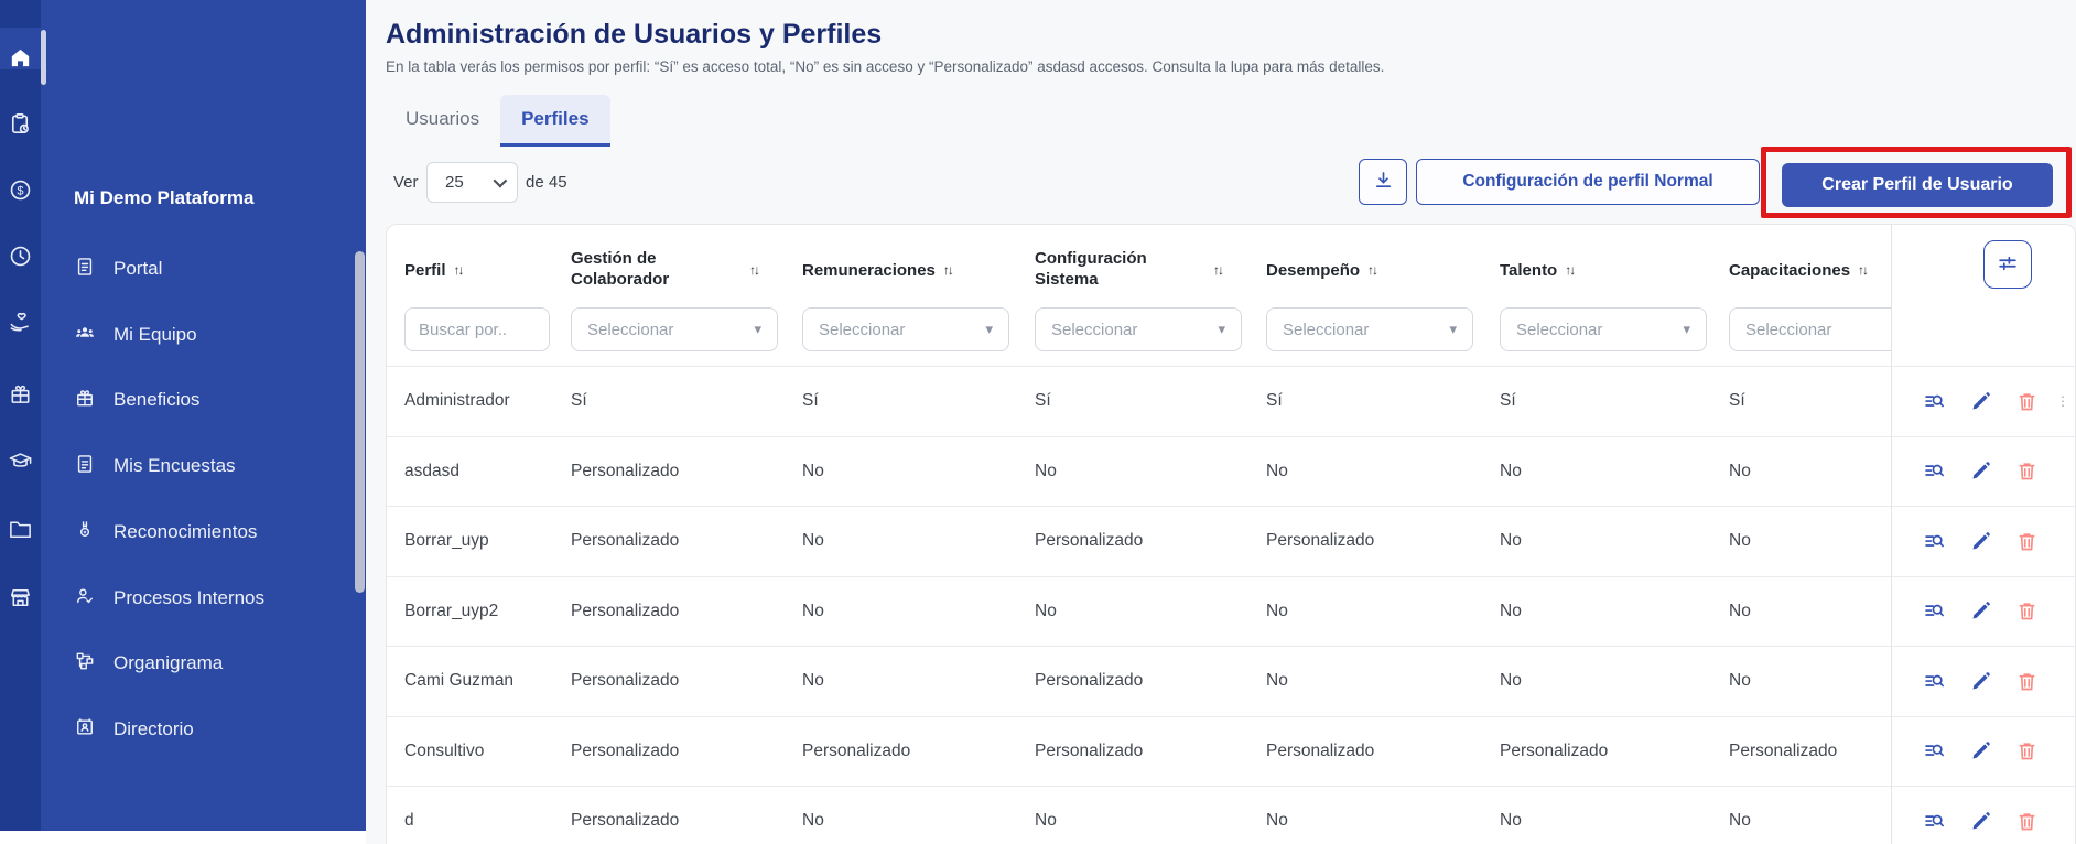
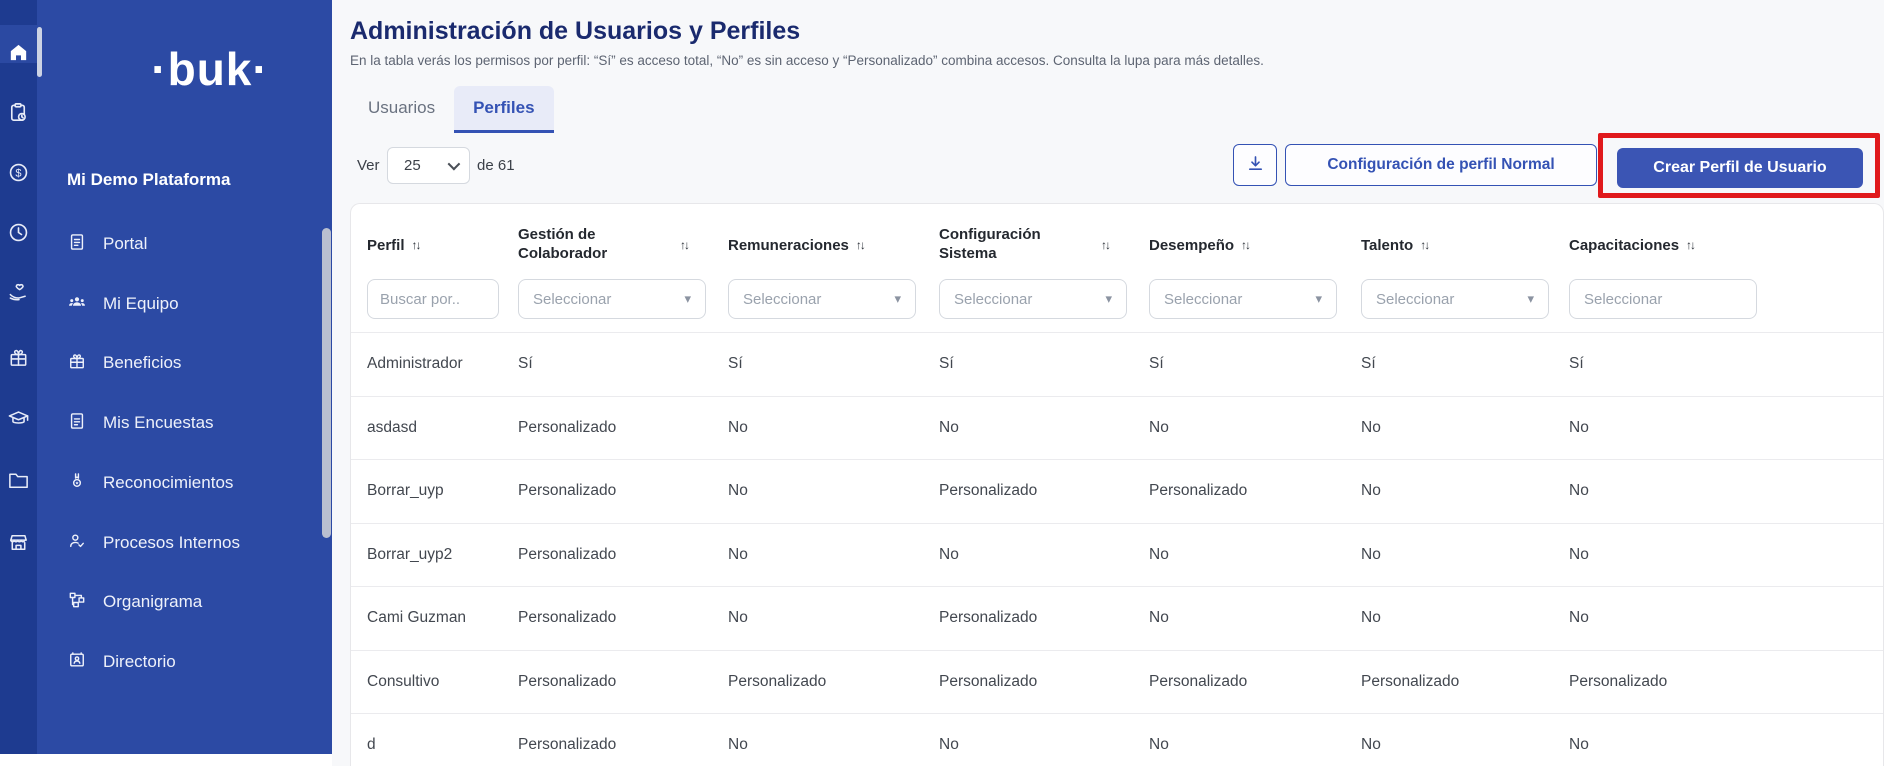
  $
+ ·buk·
  Mi Demo Plataforma
  Portal
  Mi Equipo
  Beneficios
  Mis Encuestas
  Reconocimientos
  Procesos Internos
  Organigrama
  Directorio
  Administración de Usuarios y Perfiles
- En la tabla verás los permisos por perfil: “Sí” es acceso total, “No” es sin acceso y “Personalizado” asdasd accesos. Consulta la lupa para más detalles.
+ En la tabla verás los permisos por perfil: “Sí” es acceso total, “No” es sin acceso y “Personalizado” combina accesos. Consulta la lupa para más detalles.
  Usuarios
  Perfiles
  Ver
  25
- de 45
+ de 61
  Configuración de perfil Normal
  Crear Perfil de Usuario
  Perfil
  ↑↓
  Gestión de Colaborador
  ↑↓
  Remuneraciones
  ↑↓
  Configuración Sistema
  ↑↓
  Desempeño
  ↑↓
  Talento
  ↑↓
  Capacitaciones
  ↑↓
  Buscar por..
  Seleccionar
  ▾
  Seleccionar
  ▾
  Seleccionar
  ▾
  Seleccionar
  ▾
  Seleccionar
  ▾
  Seleccionar
  Administrador
  Sí
  Sí
  Sí
  Sí
  Sí
  Sí
  asdasd
  Personalizado
  No
  No
  No
  No
  No
  Borrar_uyp
  Personalizado
  No
  Personalizado
  Personalizado
  No
  No
  Borrar_uyp2
  Personalizado
  No
  No
  No
  No
  No
  Cami Guzman
  Personalizado
  No
  Personalizado
  No
  No
  No
  Consultivo
  Personalizado
  Personalizado
  Personalizado
  Personalizado
  Personalizado
  Personalizado
  d
  Personalizado
  No
  No
  No
  No
  No
- ⋮
